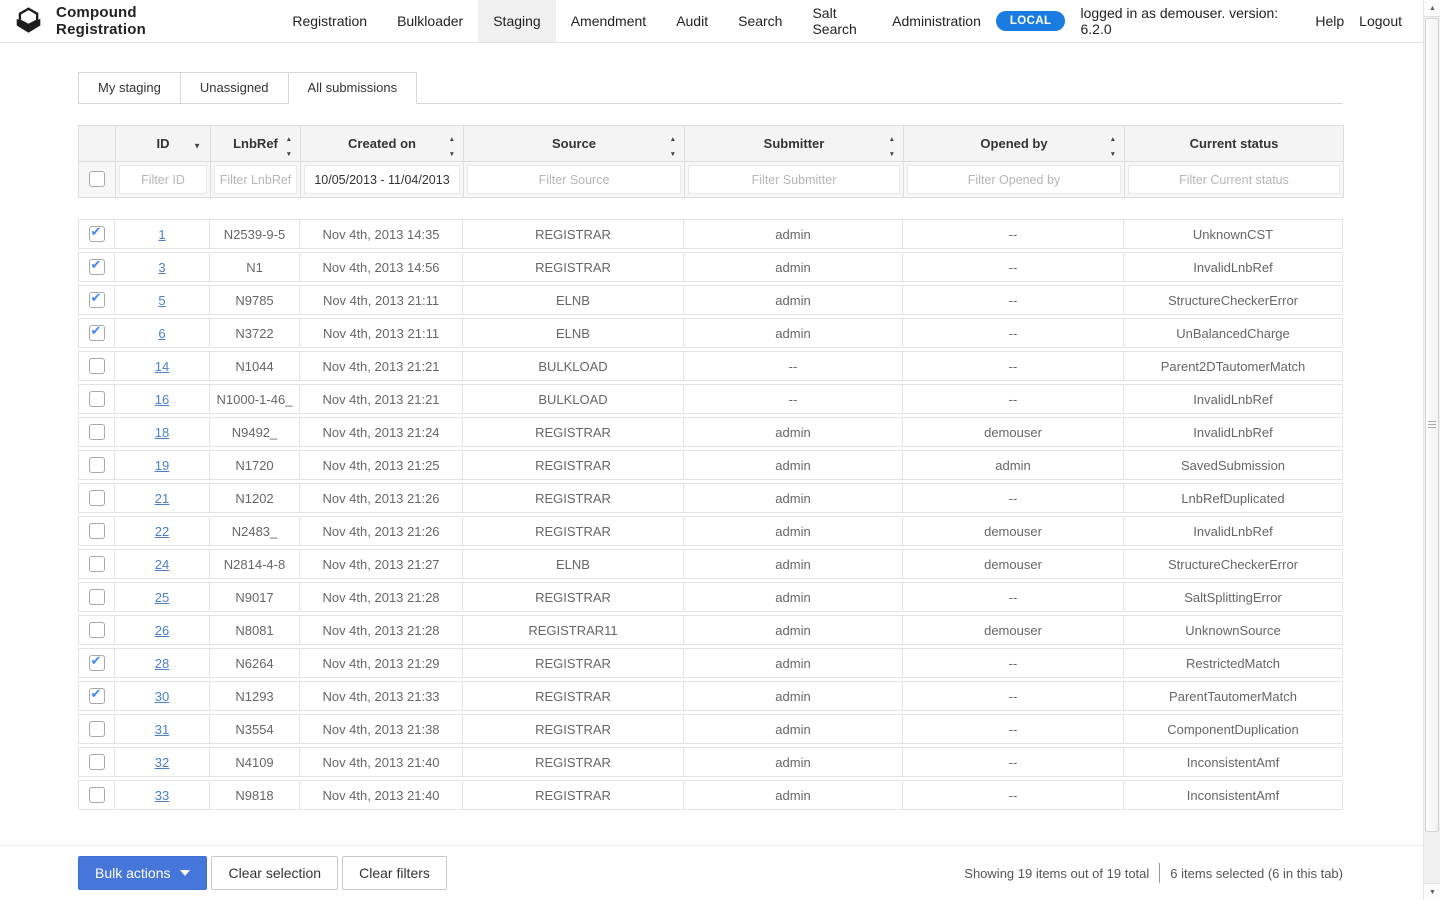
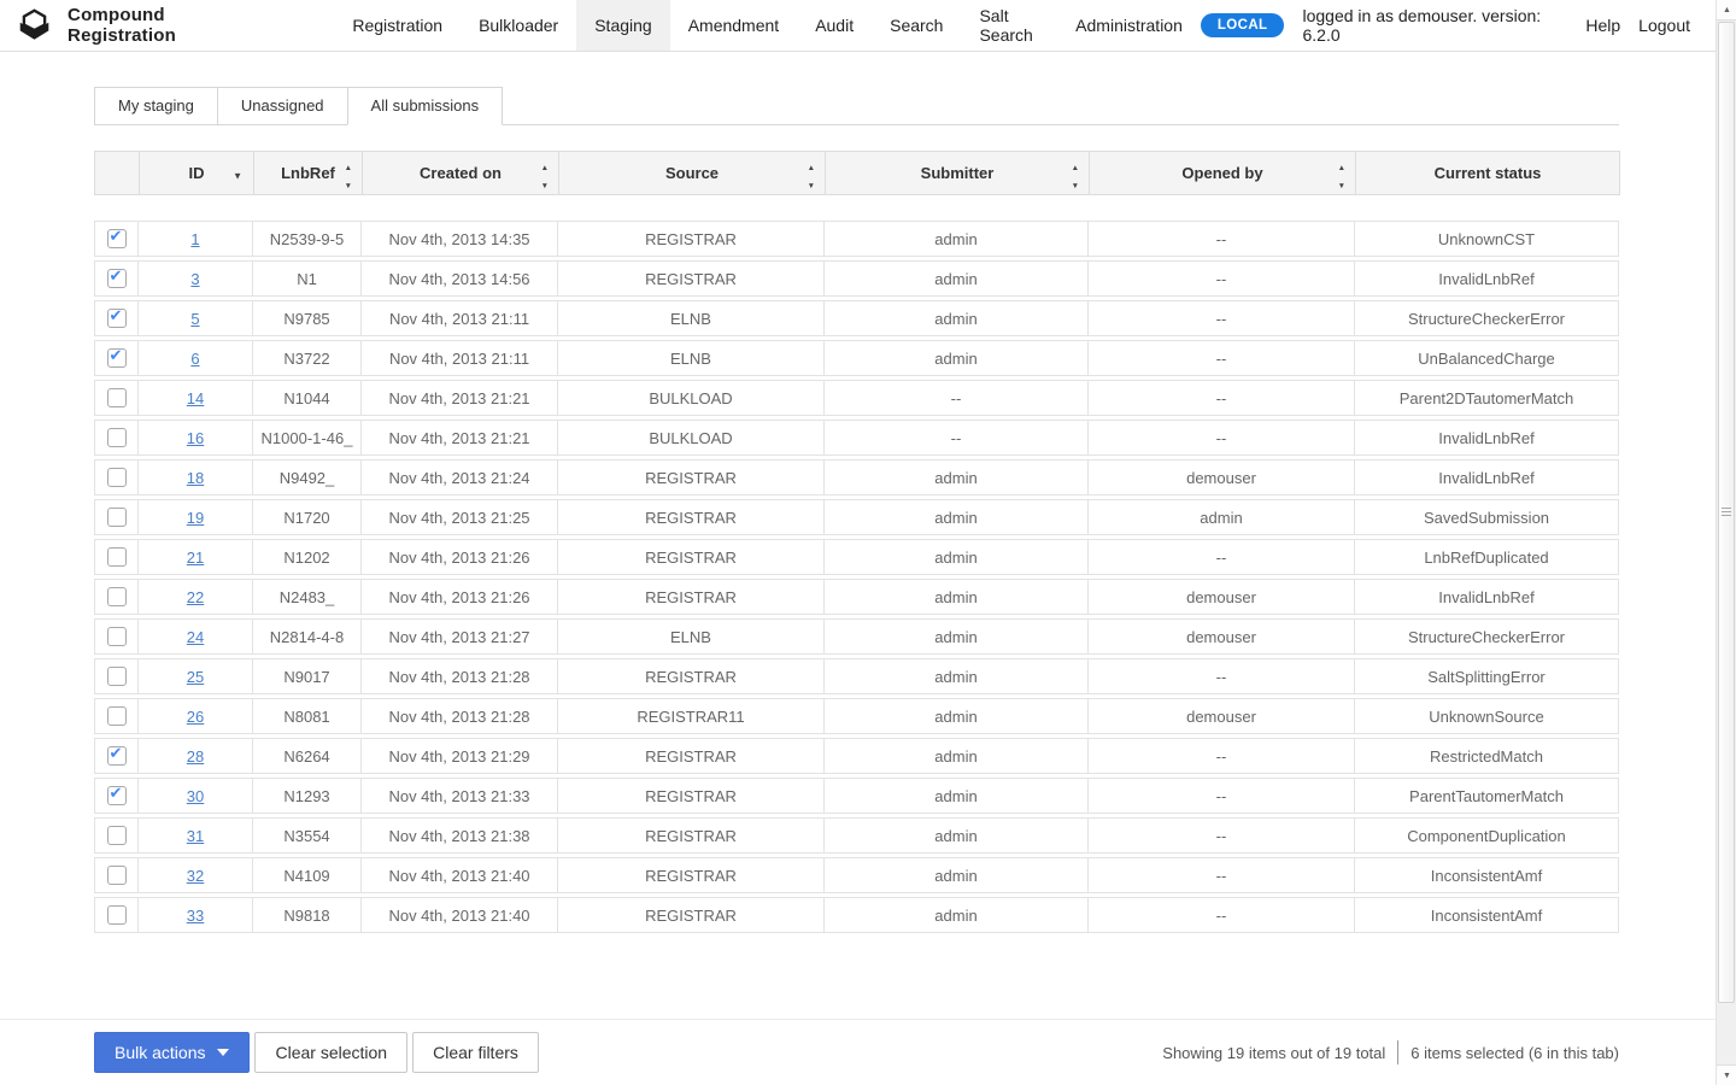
  Compound Registration
  Registration
  Bulkloader
  Staging
  Amendment
  Audit
  Search
  Salt Search
  Administration
  LOCAL
  logged in as demouser. version: 6.2.0
  Help
  Logout
  My staging
  Unassigned
  All submissions
  	ID	LnbRef	Created on	Source	Submitter	Opened by	Current status
- 	Filter ID	Filter LnbRef	10/05/2013 - 11/04/2013	Filter Source	Filter Submitter	Filter Opened by	Filter Current status
  	1	N2539-9-5	Nov 4th, 2013 14:35	REGISTRAR	admin	--	UnknownCST
  	3	N1	Nov 4th, 2013 14:56	REGISTRAR	admin	--	InvalidLnbRef
  	5	N9785	Nov 4th, 2013 21:11	ELNB	admin	--	StructureCheckerError
  	6	N3722	Nov 4th, 2013 21:11	ELNB	admin	--	UnBalancedCharge
  	14	N1044	Nov 4th, 2013 21:21	BULKLOAD	--	--	Parent2DTautomerMatch
  	16	N1000-1-46_	Nov 4th, 2013 21:21	BULKLOAD	--	--	InvalidLnbRef
  	18	N9492_	Nov 4th, 2013 21:24	REGISTRAR	admin	demouser	InvalidLnbRef
  	19	N1720	Nov 4th, 2013 21:25	REGISTRAR	admin	admin	SavedSubmission
  	21	N1202	Nov 4th, 2013 21:26	REGISTRAR	admin	--	LnbRefDuplicated
  	22	N2483_	Nov 4th, 2013 21:26	REGISTRAR	admin	demouser	InvalidLnbRef
  	24	N2814-4-8	Nov 4th, 2013 21:27	ELNB	admin	demouser	StructureCheckerError
  	25	N9017	Nov 4th, 2013 21:28	REGISTRAR	admin	--	SaltSplittingError
  	26	N8081	Nov 4th, 2013 21:28	REGISTRAR11	admin	demouser	UnknownSource
  	28	N6264	Nov 4th, 2013 21:29	REGISTRAR	admin	--	RestrictedMatch
  	30	N1293	Nov 4th, 2013 21:33	REGISTRAR	admin	--	ParentTautomerMatch
  	31	N3554	Nov 4th, 2013 21:38	REGISTRAR	admin	--	ComponentDuplication
  	32	N4109	Nov 4th, 2013 21:40	REGISTRAR	admin	--	InconsistentAmf
  	33	N9818	Nov 4th, 2013 21:40	REGISTRAR	admin	--	InconsistentAmf
  Bulk actions
  Clear selection
  Clear filters
  Showing 19 items out of 19 total
  6 items selected (6 in this tab)
